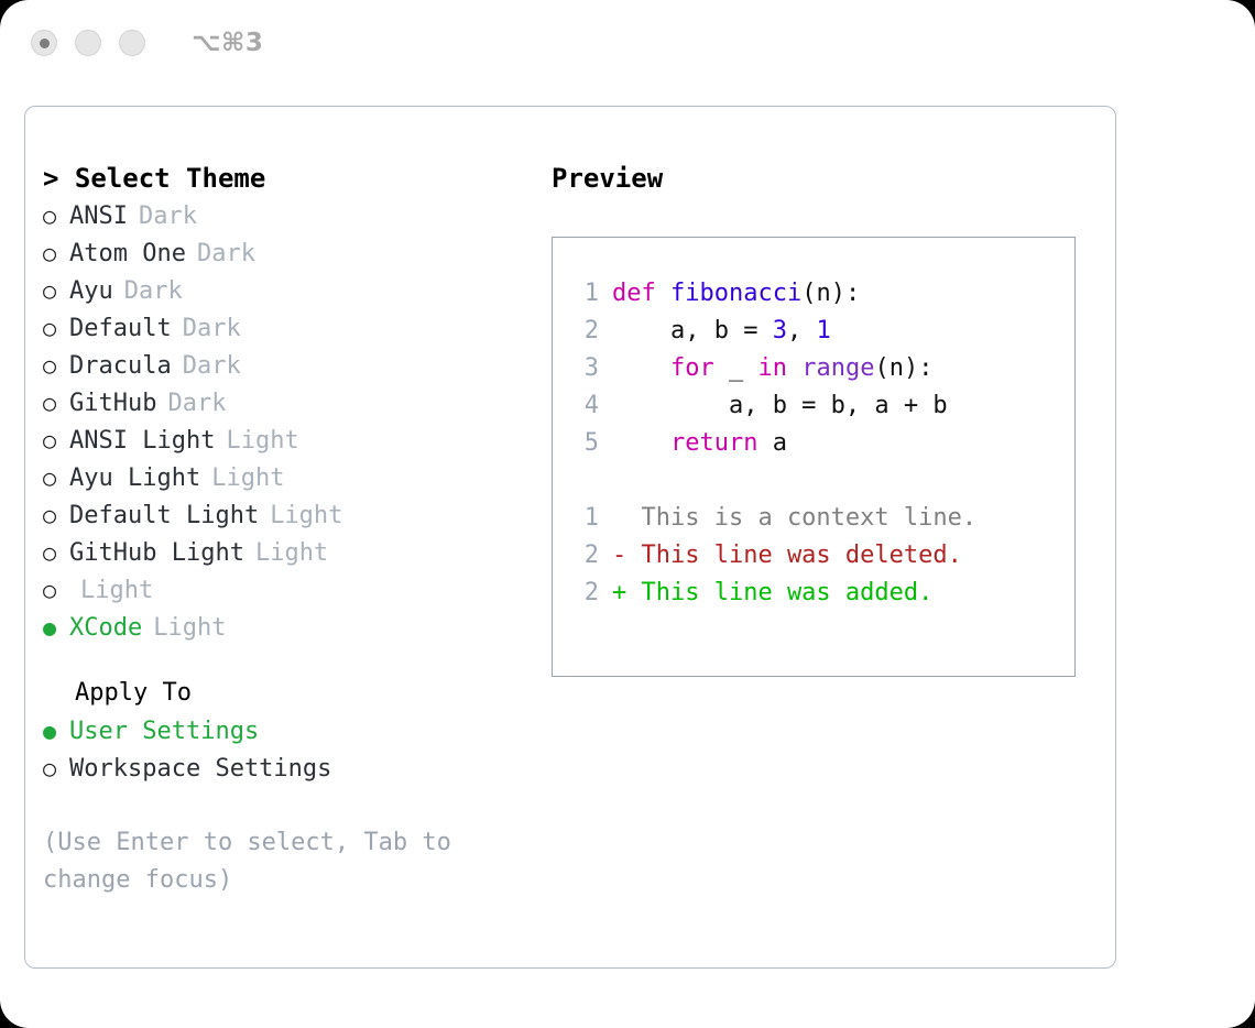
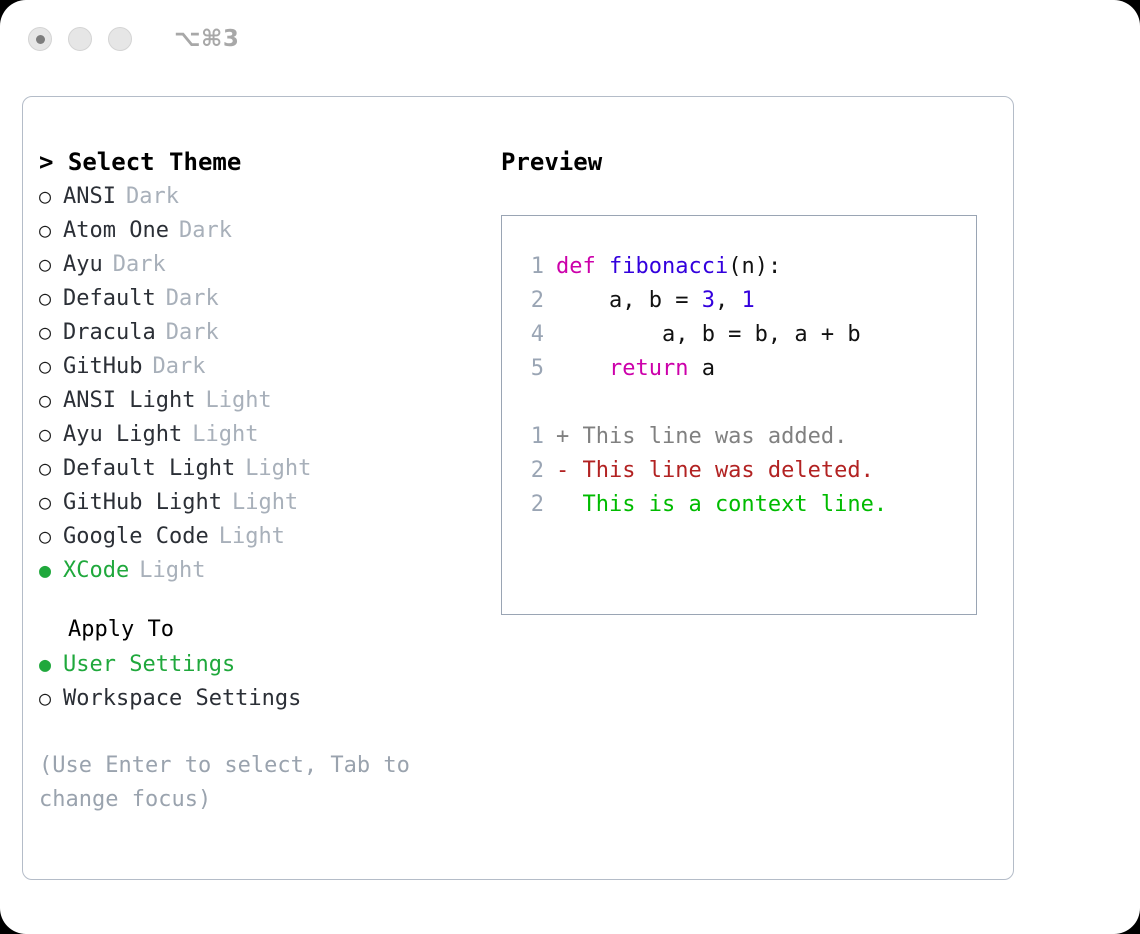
  ⌥⌘3
  > Select Theme
  ○
  ANSI
  Dark
  ○
  Atom One
  Dark
  ○
  Ayu
  Dark
  ○
  Default
  Dark
  ○
  Dracula
  Dark
  ○
  GitHub
  Dark
  ○
  ANSI Light
  Light
  ○
  Ayu Light
  Light
  ○
  Default Light
  Light
  ○
  GitHub Light
  Light
  ○
+ Google Code
  Light
  ●
  XCode
  Light
  Apply To
  ●
  User Settings
  ○
  Workspace Settings
  (Use Enter to select, Tab to change focus)
  Preview
  1
  def fibonacci(n):
  2
  a, b = 3, 1
- 3
- for _ in range(n):
  4
  a, b = b, a + b
  5
  return a
  1
- This is a context line.
+ + This line was added.
  2
  - This line was deleted.
  2
- + This line was added.
+ This is a context line.
